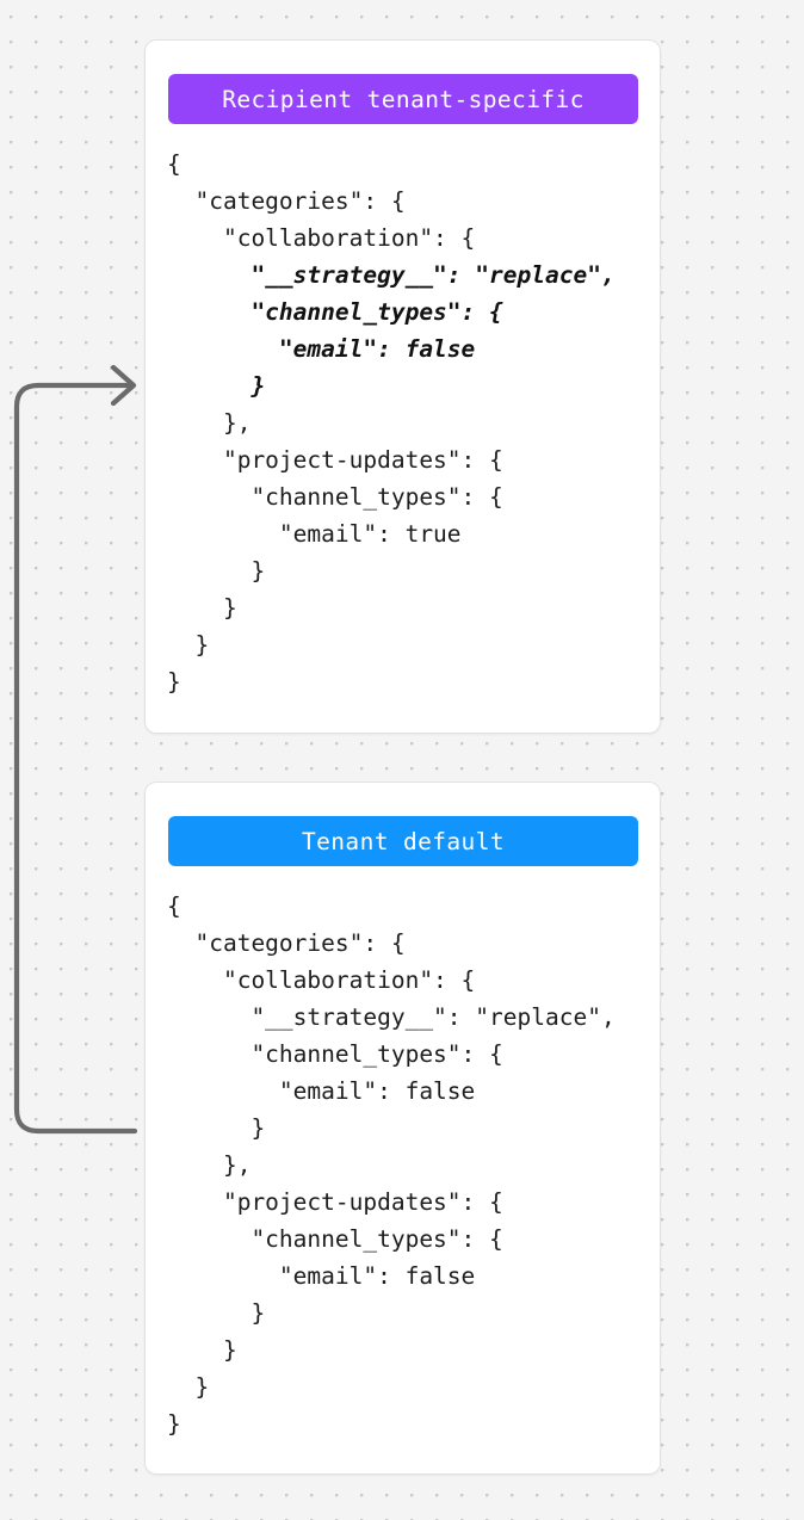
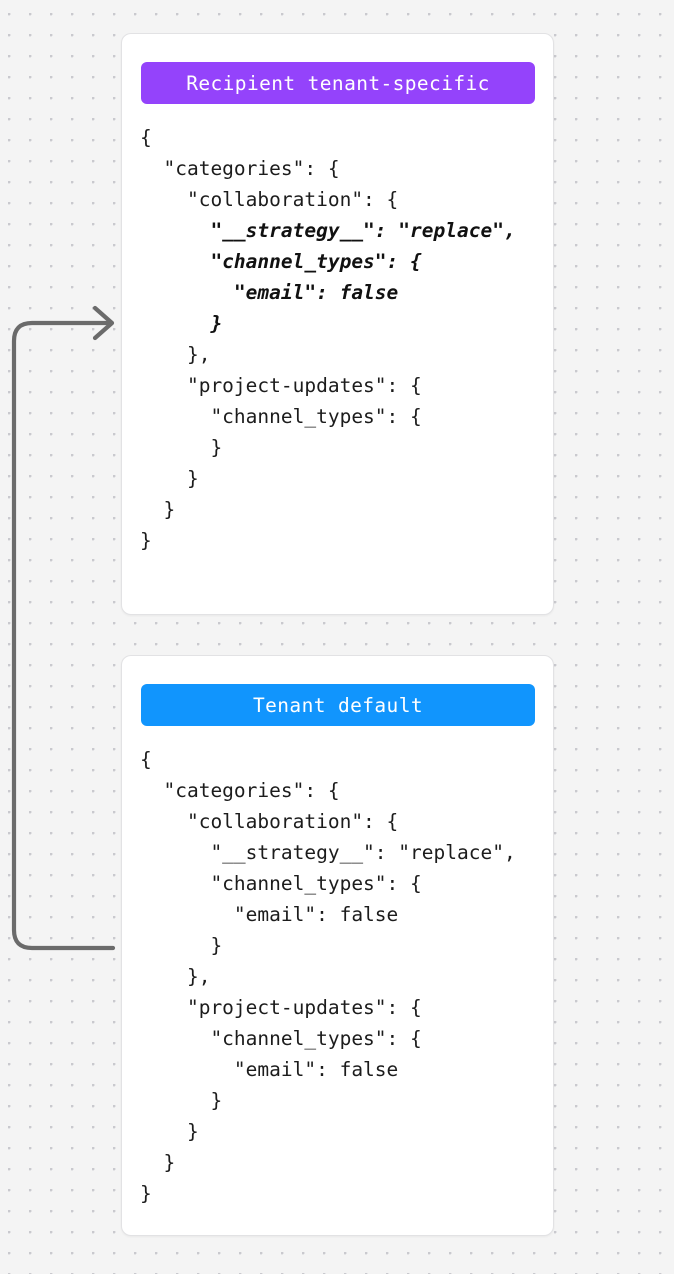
  Recipient tenant-specific
  {
  "categories": {
  "collaboration": {
  "__strategy__": "replace",
  "channel_types": {
  "email": false
  }
  },
  "project-updates": {
  "channel_types": {
- "email": true
  }
  }
  }
  }
  Tenant default
  {
  "categories": {
  "collaboration": {
  "__strategy__": "replace",
  "channel_types": {
  "email": false
  }
  },
  "project-updates": {
  "channel_types": {
  "email": false
  }
  }
  }
  }
